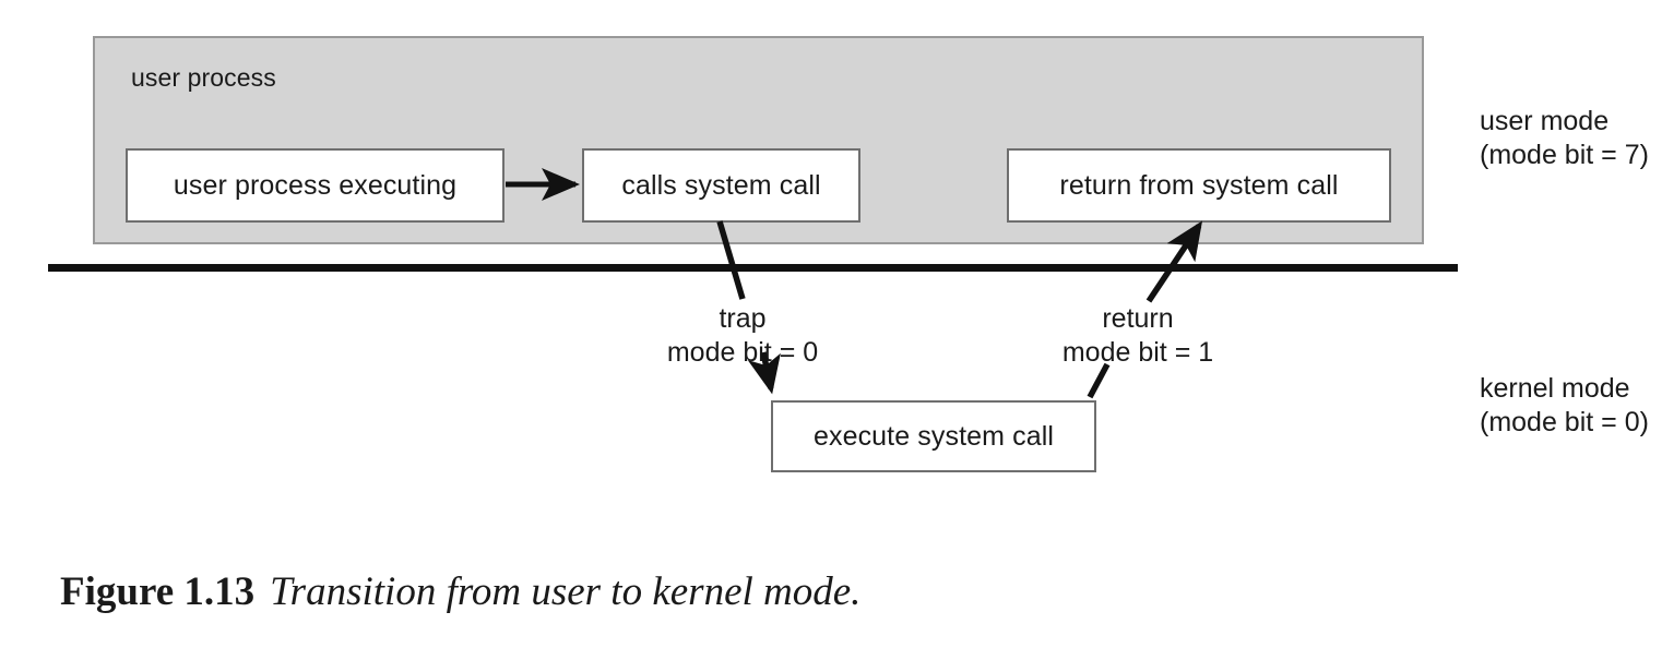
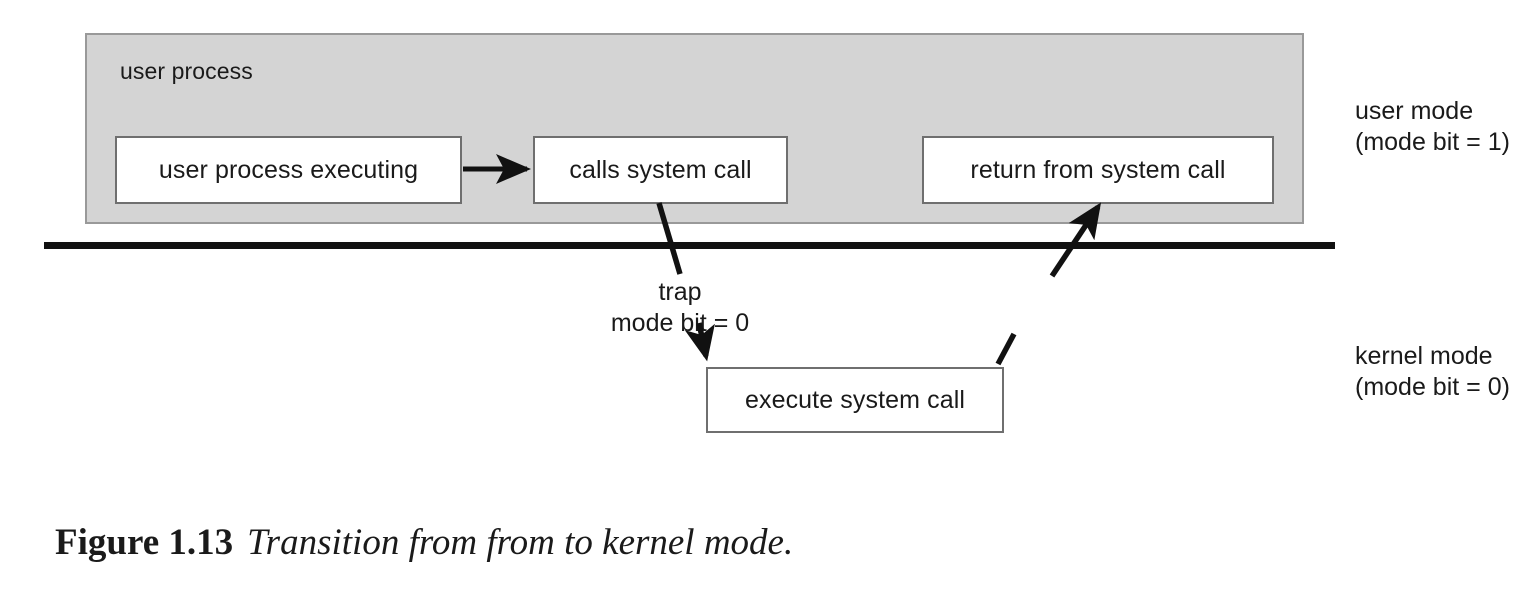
  user process
  user process executing
  calls system call
  return from system call
  execute system call
  trap
  mode bit = 0
- return
- mode bit = 1
  user mode
- (mode bit = 7)
+ (mode bit = 1)
  kernel mode
  (mode bit = 0)
- Figure 1.13 Transition from user to kernel mode.
+ Figure 1.13 Transition from from to kernel mode.
